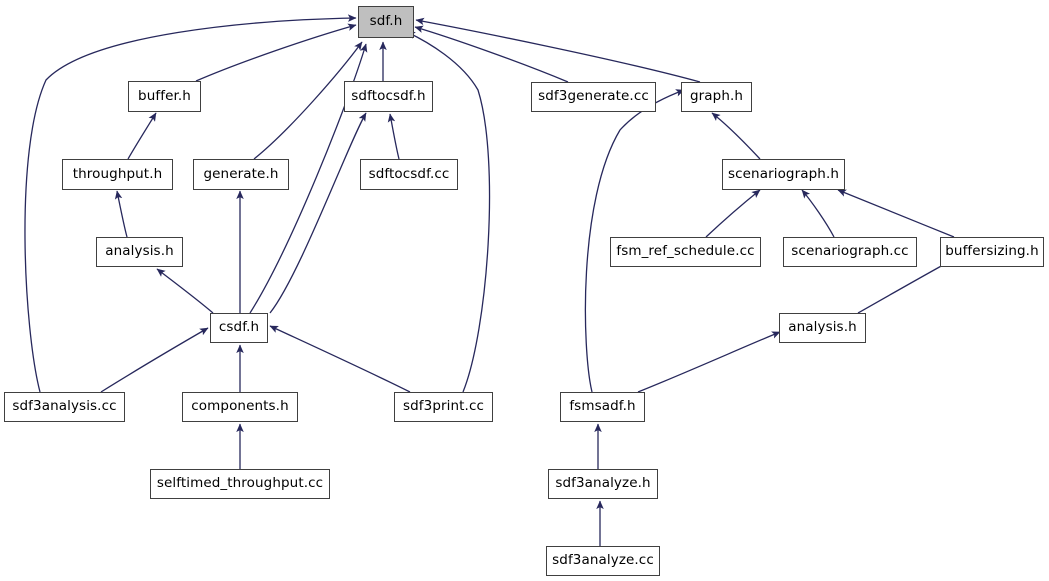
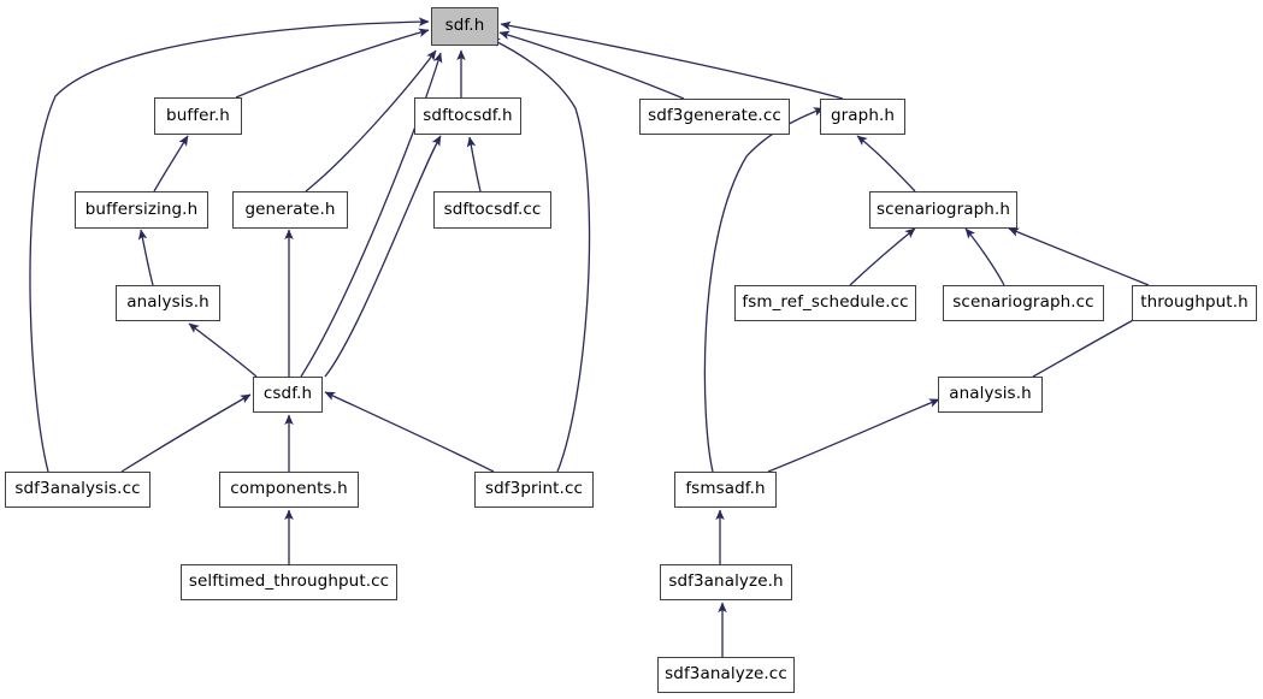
  sdf.h
  buffer.h
  sdftocsdf.h
  sdf3generate.cc
  graph.h
- throughput.h
+ buffersizing.h
  generate.h
  sdftocsdf.cc
  scenariograph.h
  analysis.h
  fsm_ref_schedule.cc
  scenariograph.cc
- buffersizing.h
+ throughput.h
  csdf.h
  analysis.h
  sdf3analysis.cc
  components.h
  sdf3print.cc
  fsmsadf.h
  selftimed_throughput.cc
  sdf3analyze.h
  sdf3analyze.cc
